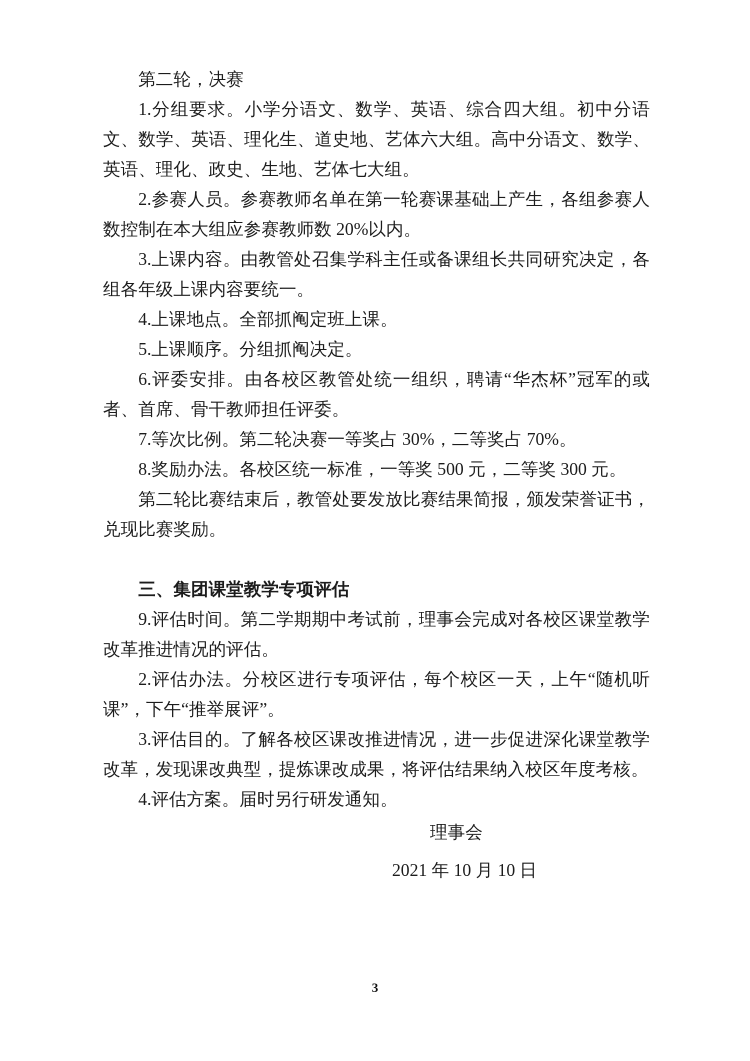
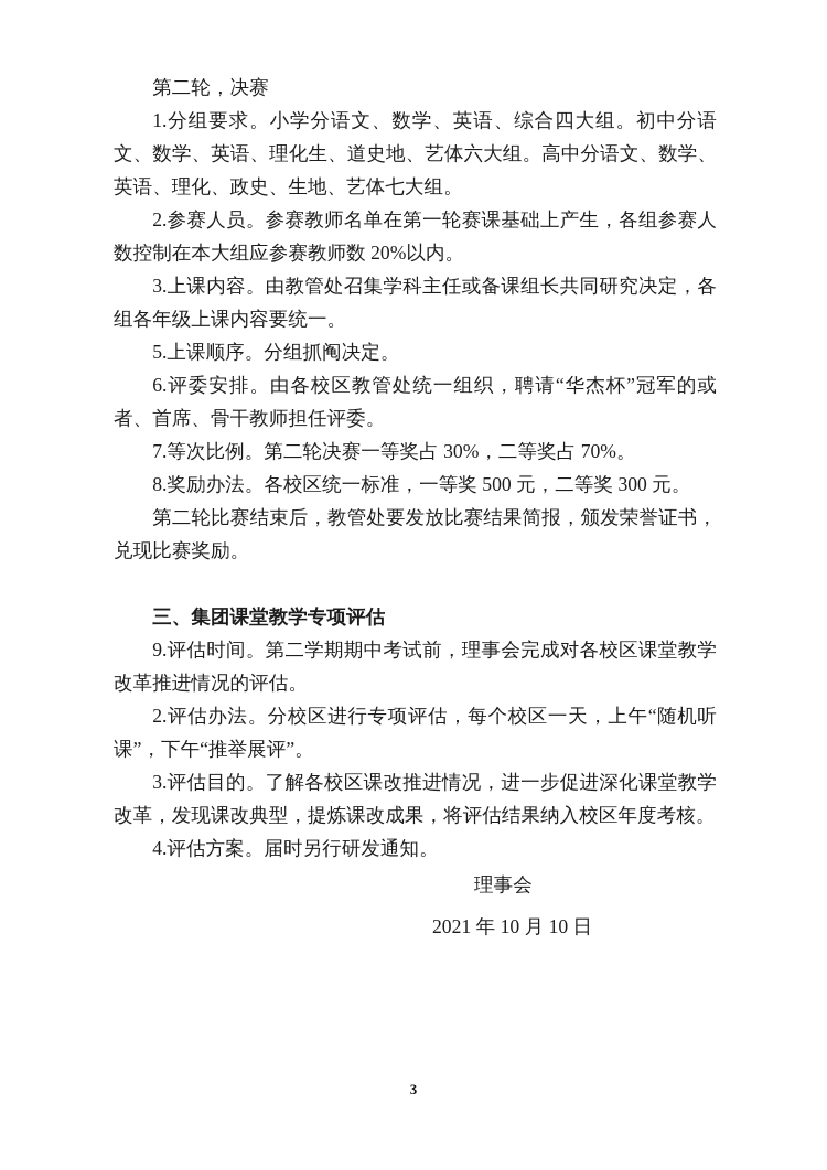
  第二轮，决赛
  1.分组要求。小学分语文、数学、英语、综合四大组。初中分语文、数学、英语、理化生、道史地、艺体六大组。高中分语文、数学、英语、理化、政史、生地、艺体七大组。
  2.参赛人员。参赛教师名单在第一轮赛课基础上产生，各组参赛人数控制在本大组应参赛教师数 20%以内。
  3.上课内容。由教管处召集学科主任或备课组长共同研究决定，各组各年级上课内容要统一。
- 4.上课地点。全部抓阄定班上课。
  5.上课顺序。分组抓阄决定。
  6.评委安排。由各校区教管处统一组织，聘请“华杰杯”冠军的或者、首席、骨干教师担任评委。
  7.等次比例。第二轮决赛一等奖占 30%，二等奖占 70%。
  8.奖励办法。各校区统一标准，一等奖 500 元，二等奖 300 元。
  第二轮比赛结束后，教管处要发放比赛结果简报，颁发荣誉证书，兑现比赛奖励。
  三、集团课堂教学专项评估
  9.评估时间。第二学期期中考试前，理事会完成对各校区课堂教学改革推进情况的评估。
  2.评估办法。分校区进行专项评估，每个校区一天，上午“随机听课”，下午“推举展评”。
  3.评估目的。了解各校区课改推进情况，进一步促进深化课堂教学改革，发现课改典型，提炼课改成果，将评估结果纳入校区年度考核。
  4.评估方案。届时另行研发通知。
  理事会
  2021 年 10 月 10 日
  3
